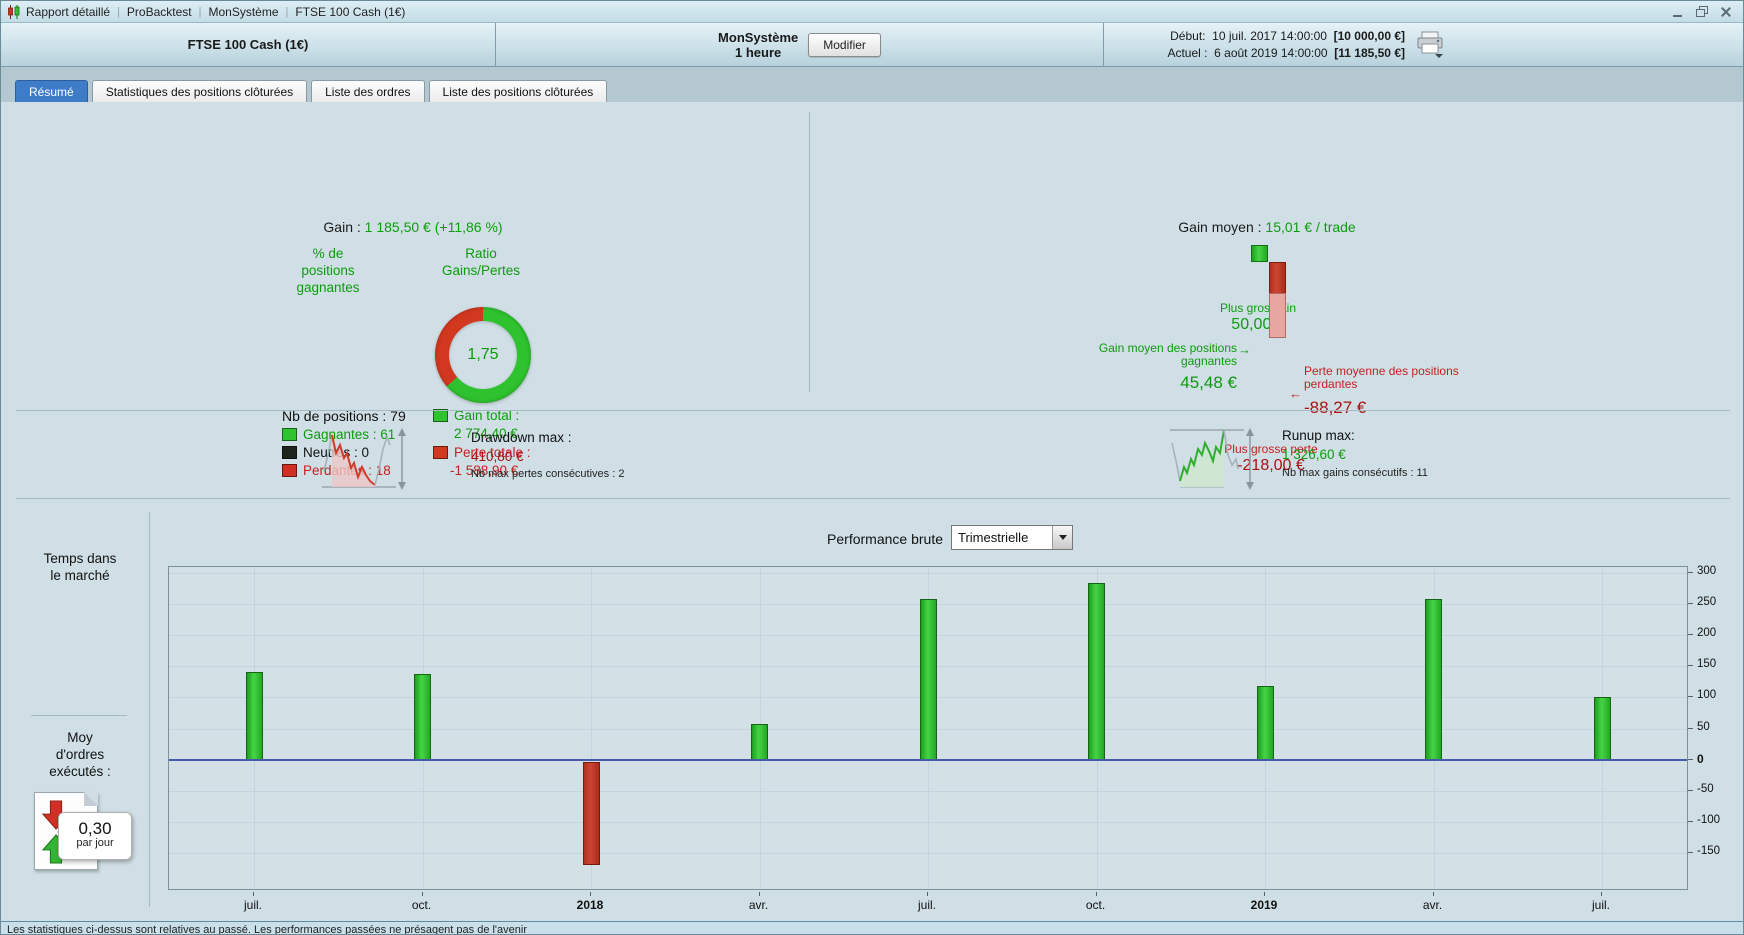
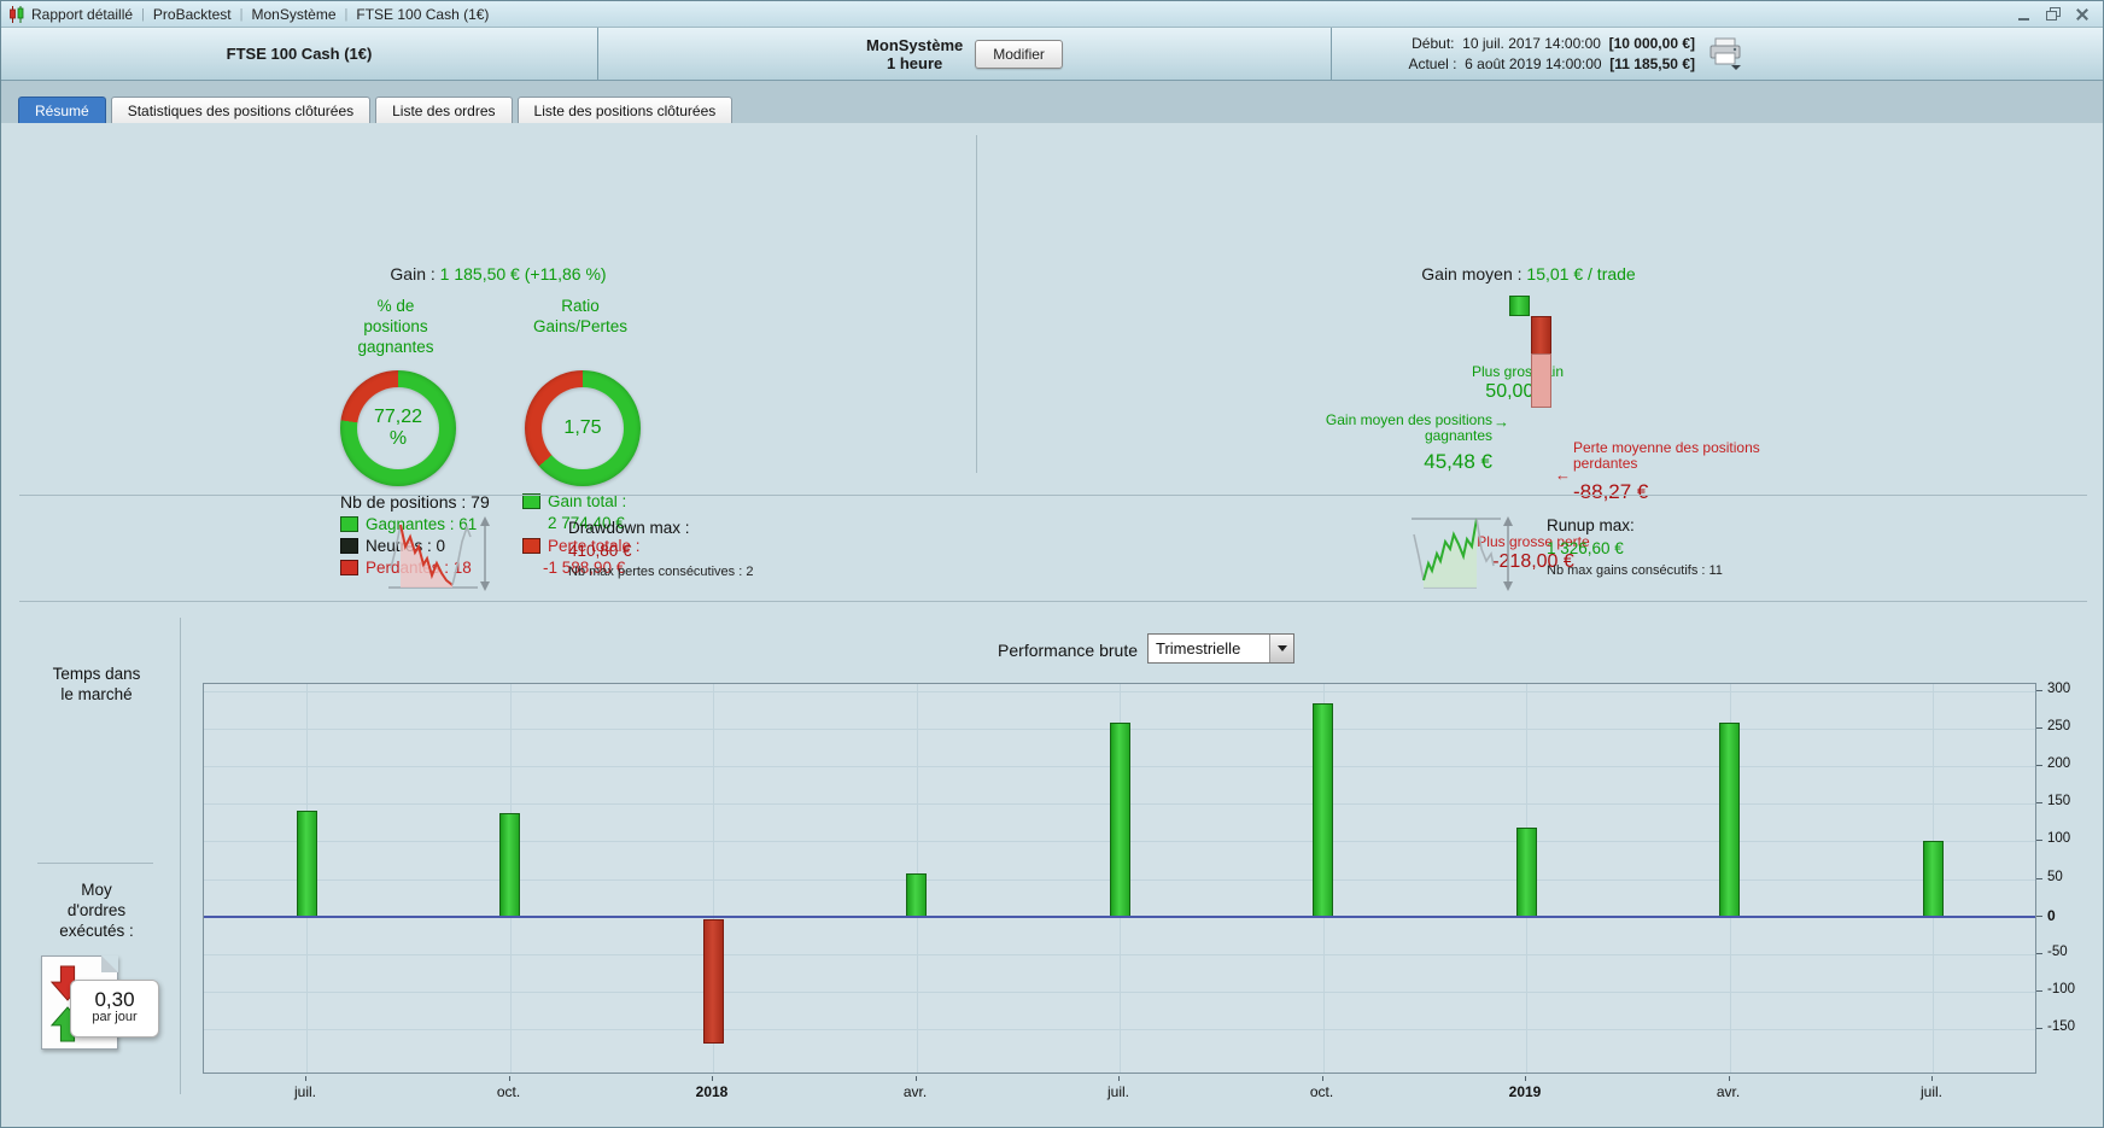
  Rapport détaillé
  |
  ProBacktest
  |
  MonSystème
  |
  FTSE 100 Cash (1€)
  FTSE 100 Cash (1€)
  MonSystème
  1 heure
  Modifier
  Début: 10 juil. 2017 14:00:00 [10 000,00 €]
  Actuel : 6 août 2019 14:00:00 [11 185,50 €]
  Résumé
  Statistiques des positions clôturées
  Liste des ordres
  Liste des positions clôturées
  Gain : 1 185,50 € (+11,86 %)
  % de
  positions
  gagnantes
  Ratio
  Gains/Pertes
+ 77,22
+ %
  1,75
  Nb de positions : 79
  Gagnantes : 61
  Neutre : 0
  Perdante : 18
  Gain total :
  2 774,40 €
  Perte totale :
  -1 588,90 €
  Gain moyen : 15,01 € / trade
  Plus grosin
  50,00
  Gain moyen des positions
  gagnantes
  →
  45,48 €
  Perte moyenne des positions
  perdantes
  ←
  -88,27 €
  Plus grosse perte
  -218,00 €
  Drawdown max :
  410,80 €
  Nb max pertes consécutives : 2
  Runup max:
  1 326,60 €
  Nb max gains consécutifs : 11
  Temps dans
  le marché
  Moy
  d'ordres
  exécutés :
  0,30
  par jour
  Performance brute
  Trimestrielle
  300
  250
  200
  150
  100
  50
  0
  -50
  -100
  -150
  juil.
  oct.
  2018
  avr.
  juil.
  oct.
  2019
  avr.
  juil.
- Les statistiques ci-dessus sont relatives au passé. Les performances passées ne présagent pas de l'avenir
